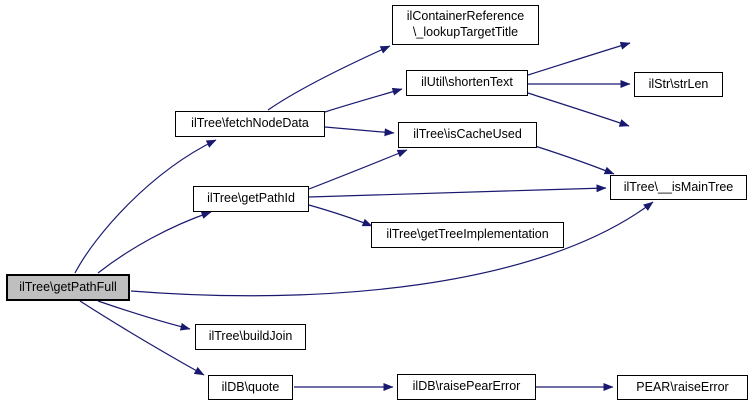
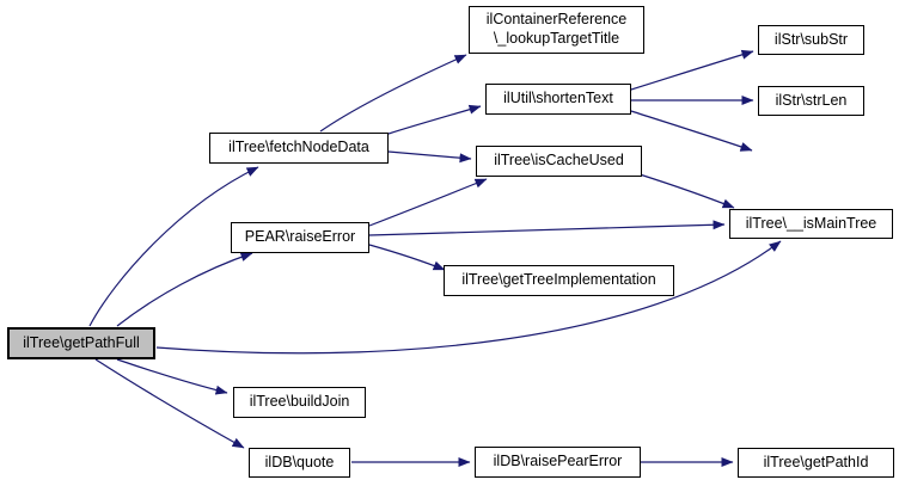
  ilTree\getPathFull
  ilTree\fetchNodeData
- ilTree\getPathId
+ PEAR\raiseError
  ilContainerReference
  \_lookupTargetTitle
  ilUtil\shortenText
  ilTree\isCacheUsed
  ilTree\getTreeImplementation
+ ilStr\subStr
  ilStr\strLen
  ilTree\__isMainTree
  ilTree\buildJoin
  ilDB\quote
  ilDB\raisePearError
- PEAR\raiseError
+ ilTree\getPathId
